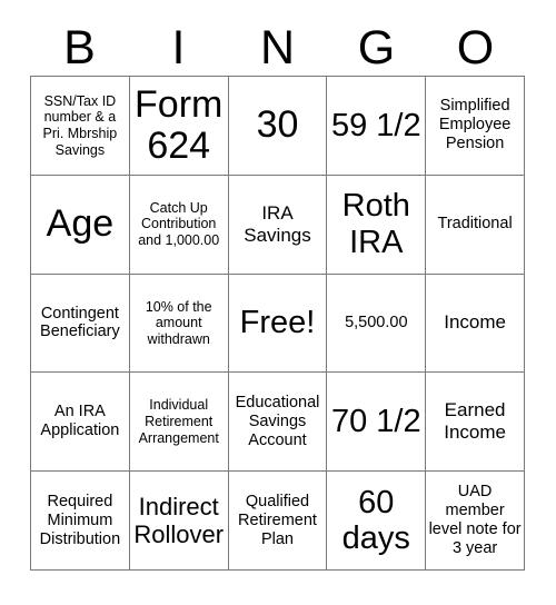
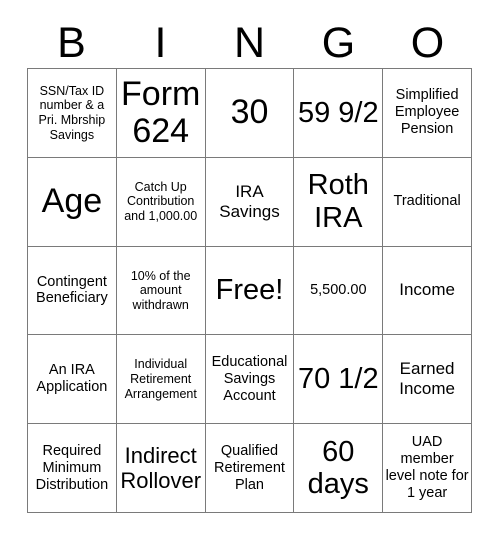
  B
  I
  N
  G
  O
  SSN/Tax ID number & a Pri. Mbrship Savings
  Form 624
  30
- 59 1/2
+ 59 9/2
  Simplified Employee Pension
  Age
  Catch Up Contribution and 1,000.00
  IRA Savings
  Roth IRA
  Traditional
  Contingent Beneficiary
  10% of the amount withdrawn
  Free!
  5,500.00
  Income
  An IRA Application
  Individual Retirement Arrangement
  Educational Savings Account
  70 1/2
  Earned Income
  Required Minimum Distribution
  Indirect Rollover
  Qualified Retirement Plan
  60 days
- UAD member level note for 3 year
+ UAD member level note for 1 year
